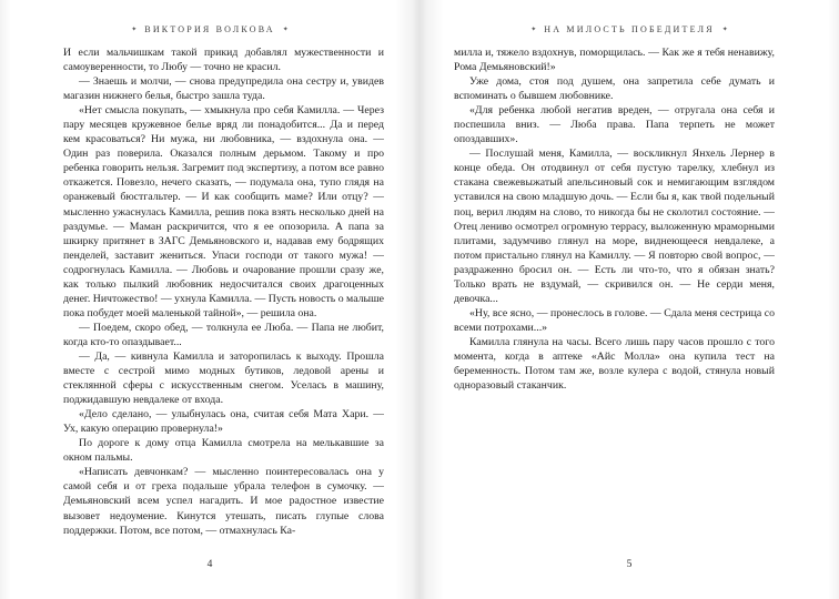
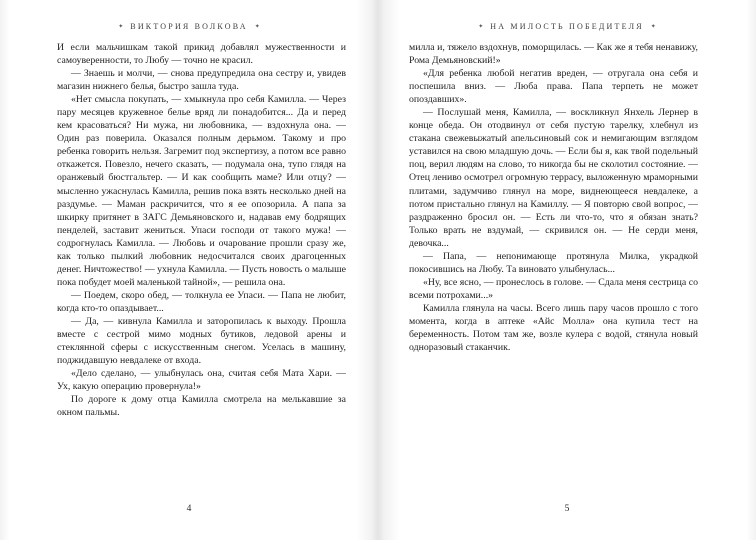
  ВИКТОРИЯ ВОЛКОВА
  И если мальчишкам такой прикид добавлял мужественности и самоуверенности, то Любу — точно не красил.
  — Знаешь и молчи, — снова предупредила она сестру и, увидев магазин нижнего белья, быстро зашла туда.
  «Нет смысла покупать, — хмыкнула про себя Камилла. — Через пару месяцев кружевное белье вряд ли понадобится... Да и перед кем красоваться? Ни мужа, ни любовника, — вздохнула она. — Один раз поверила. Оказался полным дерьмом. Такому и про ребенка говорить нельзя. Загремит под экспертизу, а потом все равно откажется. Повезло, нечего сказать, — подумала она, тупо глядя на оранжевый бюстгальтер. — И как сообщить маме? Или отцу? — мысленно ужаснулась Камилла, решив пока взять несколько дней на раздумье. — Маман раскричится, что я ее опозорила. А папа за шкирку притянет в ЗАГС Демьяновского и, надавав ему бодрящих пенделей, заставит жениться. Упаси господи от такого мужа! — содрогнулась Камилла. — Любовь и очарование прошли сразу же, как только пылкий любовник недосчитался своих драгоценных денег. Ничтожество! — ухнула Камилла. — Пусть новость о малыше пока побудет моей маленькой тайной», — решила она.
- — Поедем, скоро обед, — толкнула ее Люба. — Папа не любит, когда кто-то опаздывает...
+ — Поедем, скоро обед, — толкнула ее Упаси. — Папа не любит, когда кто-то опаздывает...
  — Да, — кивнула Камилла и заторопилась к выходу. Прошла вместе с сестрой мимо модных бутиков, ледовой арены и стеклянной сферы с искусственным снегом. Уселась в машину, поджидавшую невдалеке от входа.
  «Дело сделано, — улыбнулась она, считая себя Мата Хари. — Ух, какую операцию провернула!»
  По дороге к дому отца Камилла смотрела на мелькавшие за окном пальмы.
- «Написать девчонкам? — мысленно поинтересовалась она у самой себя и от греха подальше убрала телефон в сумочку. — Демьяновский всем успел нагадить. И мое радостное известие вызовет недоумение. Кинутся утешать, писать глупые слова поддержки. Потом, все потом, — отмахнулась Ка-
  4
  НА МИЛОСТЬ ПОБЕДИТЕЛЯ
  милла и, тяжело вздохнув, поморщилась. — Как же я тебя ненавижу, Рома Демьяновский!»
- Уже дома, стоя под душем, она запретила себе думать и вспоминать о бывшем любовнике.
  «Для ребенка любой негатив вреден, — отругала она себя и поспешила вниз. — Люба права. Папа терпеть не может опоздавших».
  — Послушай меня, Камилла, — воскликнул Янхель Лернер в конце обеда. Он отодвинул от себя пустую тарелку, хлебнул из стакана свежевыжатый апельсиновый сок и немигающим взглядом уставился на свою младшую дочь. — Если бы я, как твой подельный поц, верил людям на слово, то никогда бы не сколотил состояние. — Отец лениво осмотрел огромную террасу, выложенную мраморными плитами, задумчиво глянул на море, виднеющееся невдалеке, а потом пристально глянул на Камиллу. — Я повторю свой вопрос, — раздраженно бросил он. — Есть ли что-то, что я обязан знать? Только врать не вздумай, — скривился он. — Не серди меня, девочка...
+ — Папа, — непонимающе протянула Милка, украдкой покосившись на Любу. Та виновато улыбнулась...
  «Ну, все ясно, — пронеслось в голове. — Сдала меня сестрица со всеми потрохами...»
  Камилла глянула на часы. Всего лишь пару часов прошло с того момента, когда в аптеке «Айс Молла» она купила тест на беременность. Потом там же, возле кулера с водой, стянула новый одноразовый стаканчик.
  5
